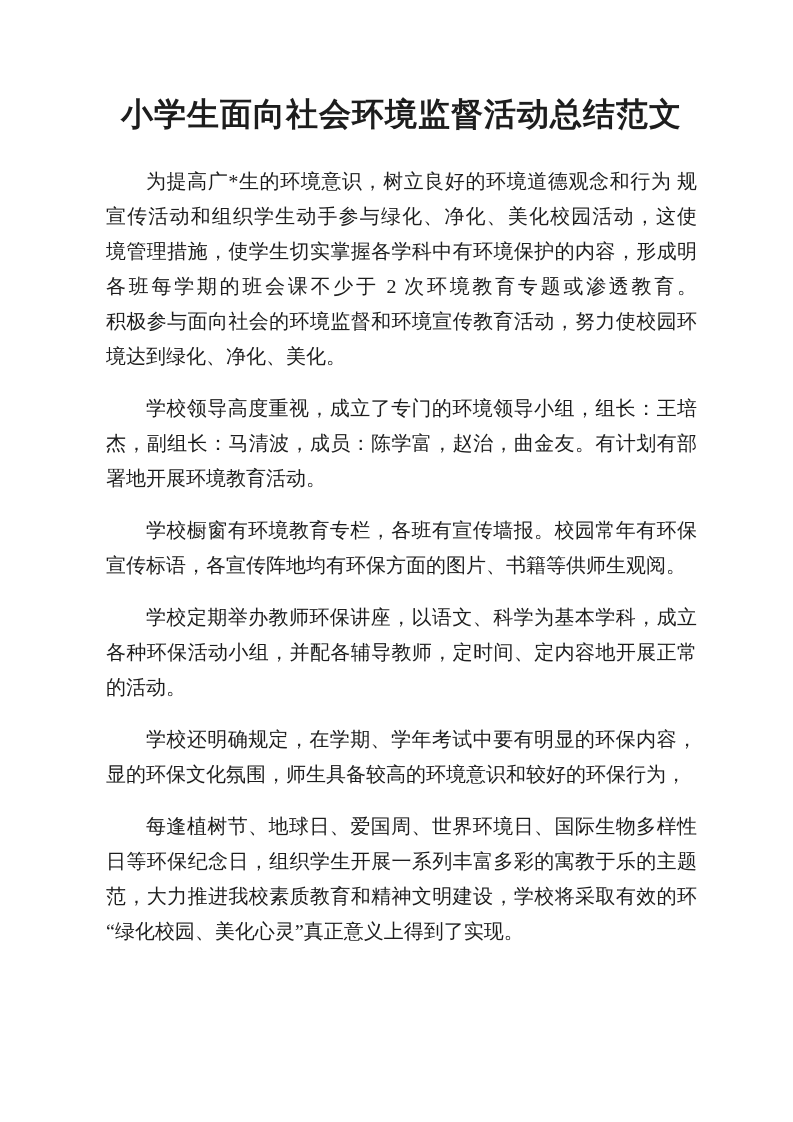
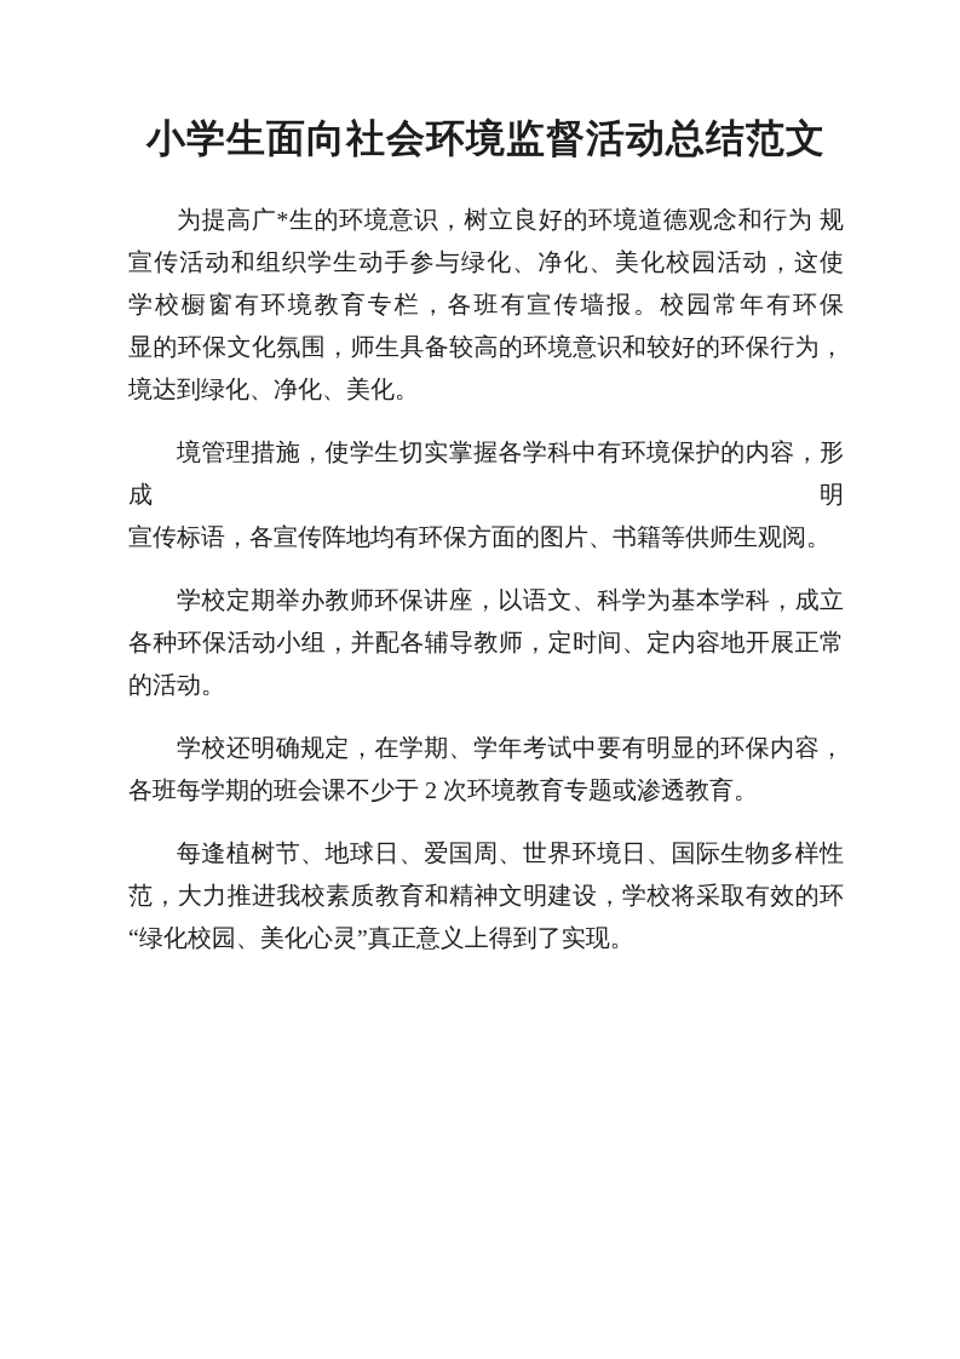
  小学生面向社会环境监督活动总结范文
  为提高广*生的环境意识，树立良好的环境道德观念和行为 规
  宣传活动和组织学生动手参与绿化、净化、美化校园活动，这使
- 境管理措施，使学生切实掌握各学科中有环境保护的内容，形成明
+ 学校橱窗有环境教育专栏，各班有宣传墙报。校园常年有环保
- 各班每学期的班会课不少于 2 次环境教育专题或渗透教育。
+ 显的环保文化氛围，师生具备较高的环境意识和较好的环保行为，
- 积极参与面向社会的环境监督和环境宣传教育活动，努力使校园环
  境达到绿化、净化、美化。
- 学校领导高度重视，成立了专门的环境领导小组，组长：王培
- 杰，副组长：马清波，成员：陈学富，赵治，曲金友。有计划有部
- 署地开展环境教育活动。
- 学校橱窗有环境教育专栏，各班有宣传墙报。校园常年有环保
+ 境管理措施，使学生切实掌握各学科中有环境保护的内容，形成明
  宣传标语，各宣传阵地均有环保方面的图片、书籍等供师生观阅。
  学校定期举办教师环保讲座，以语文、科学为基本学科，成立
  各种环保活动小组，并配各辅导教师，定时间、定内容地开展正常
  的活动。
  学校还明确规定，在学期、学年考试中要有明显的环保内容，
- 显的环保文化氛围，师生具备较高的环境意识和较好的环保行为，
+ 各班每学期的班会课不少于 2 次环境教育专题或渗透教育。
  每逢植树节、地球日、爱国周、世界环境日、国际生物多样性
- 日等环保纪念日，组织学生开展一系列丰富多彩的寓教于乐的主题
  范，大力推进我校素质教育和精神文明建设，学校将采取有效的环
  “绿化校园、美化心灵”真正意义上得到了实现。
